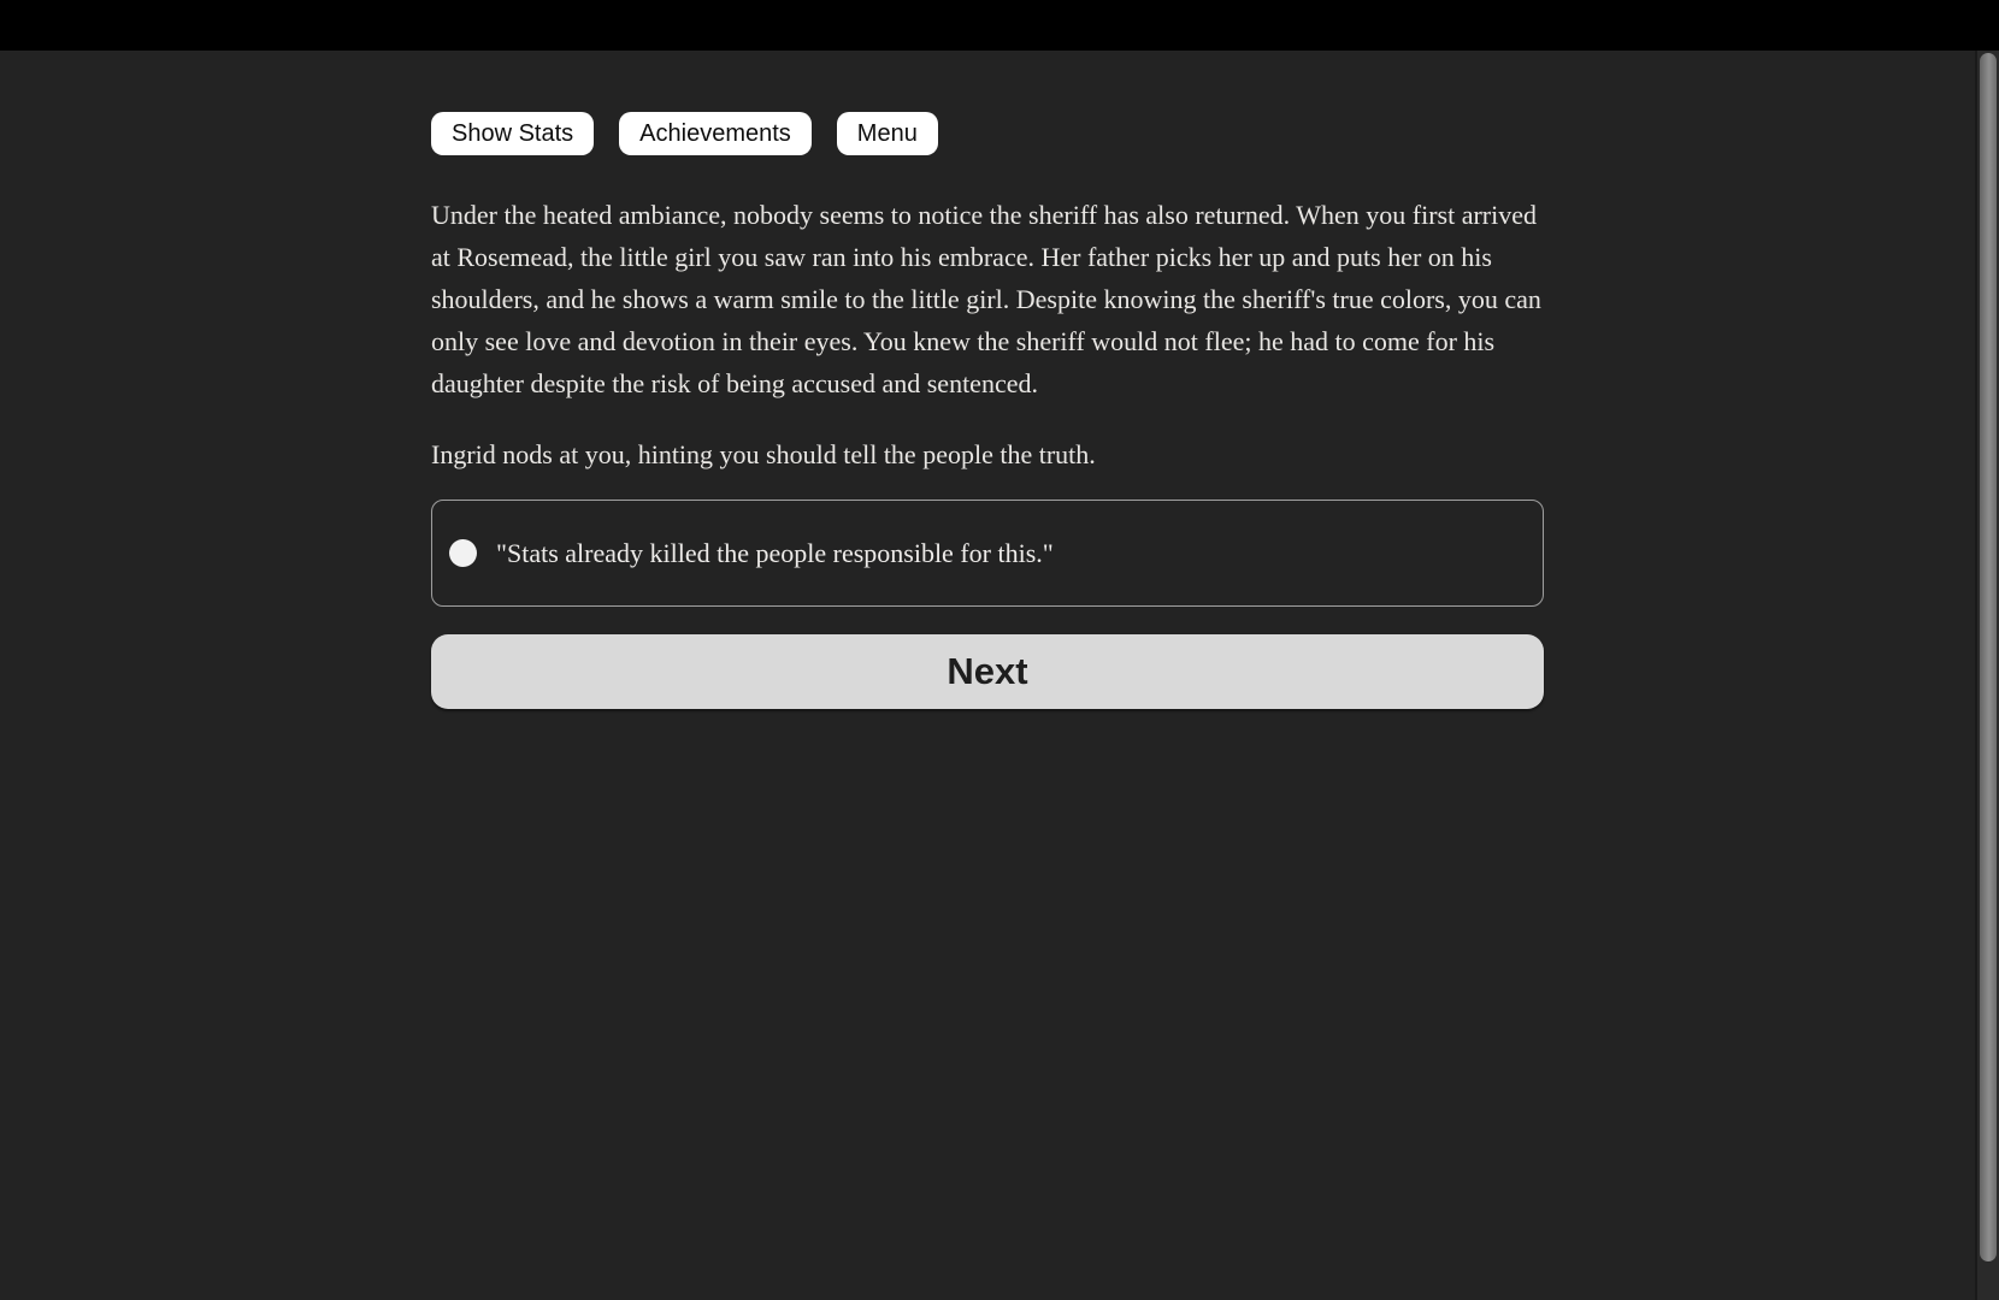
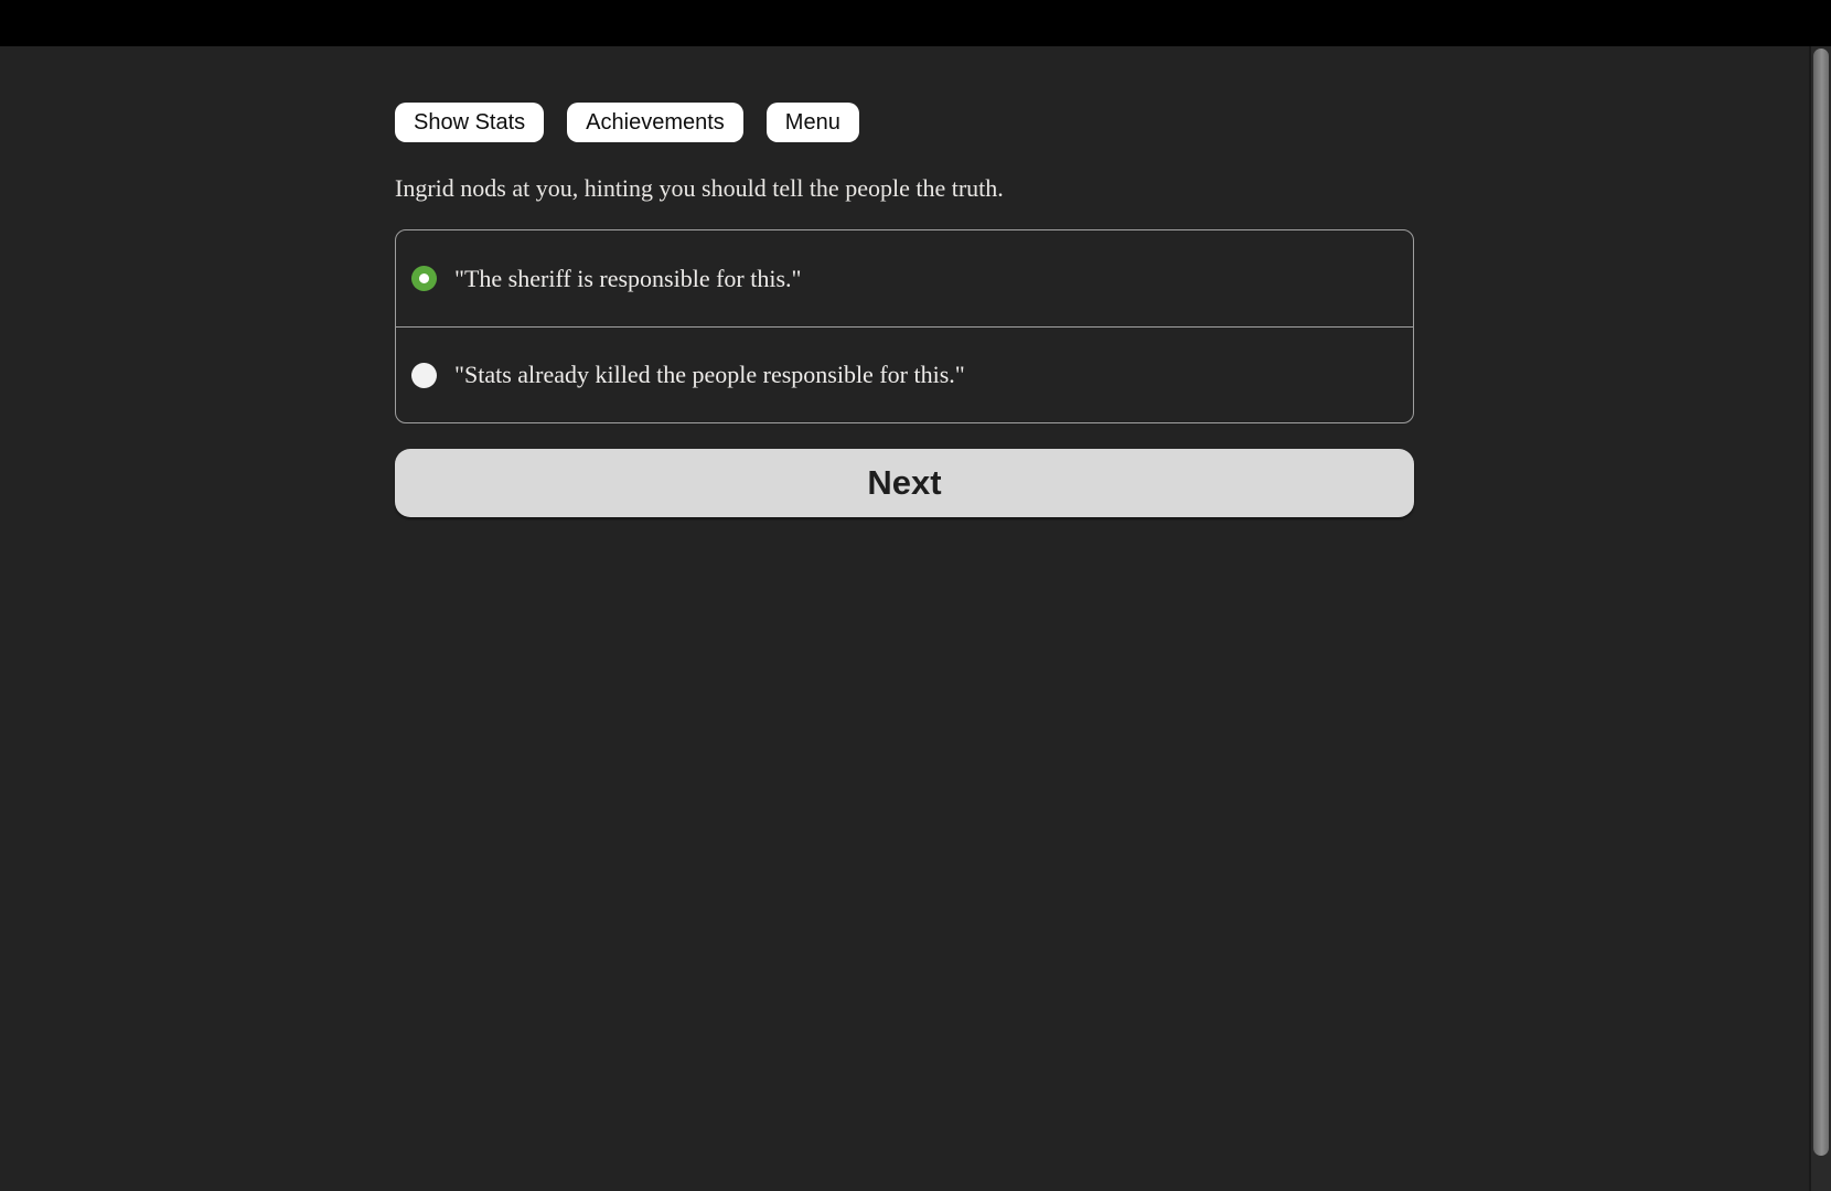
  Show Stats
  Achievements
  Menu
- Under the heated ambiance, nobody seems to notice the sheriff has also returned. When you first arrived at Rosemead, the little girl you saw ran into his embrace. Her father picks her up and puts her on his shoulders, and he shows a warm smile to the little girl. Despite knowing the sheriff's true colors, you can only see love and devotion in their eyes. You knew the sheriff would not flee; he had to come for his daughter despite the risk of being accused and sentenced.
  Ingrid nods at you, hinting you should tell the people the truth.
+ "The sheriff is responsible for this."
  "Stats already killed the people responsible for this."
  Next
